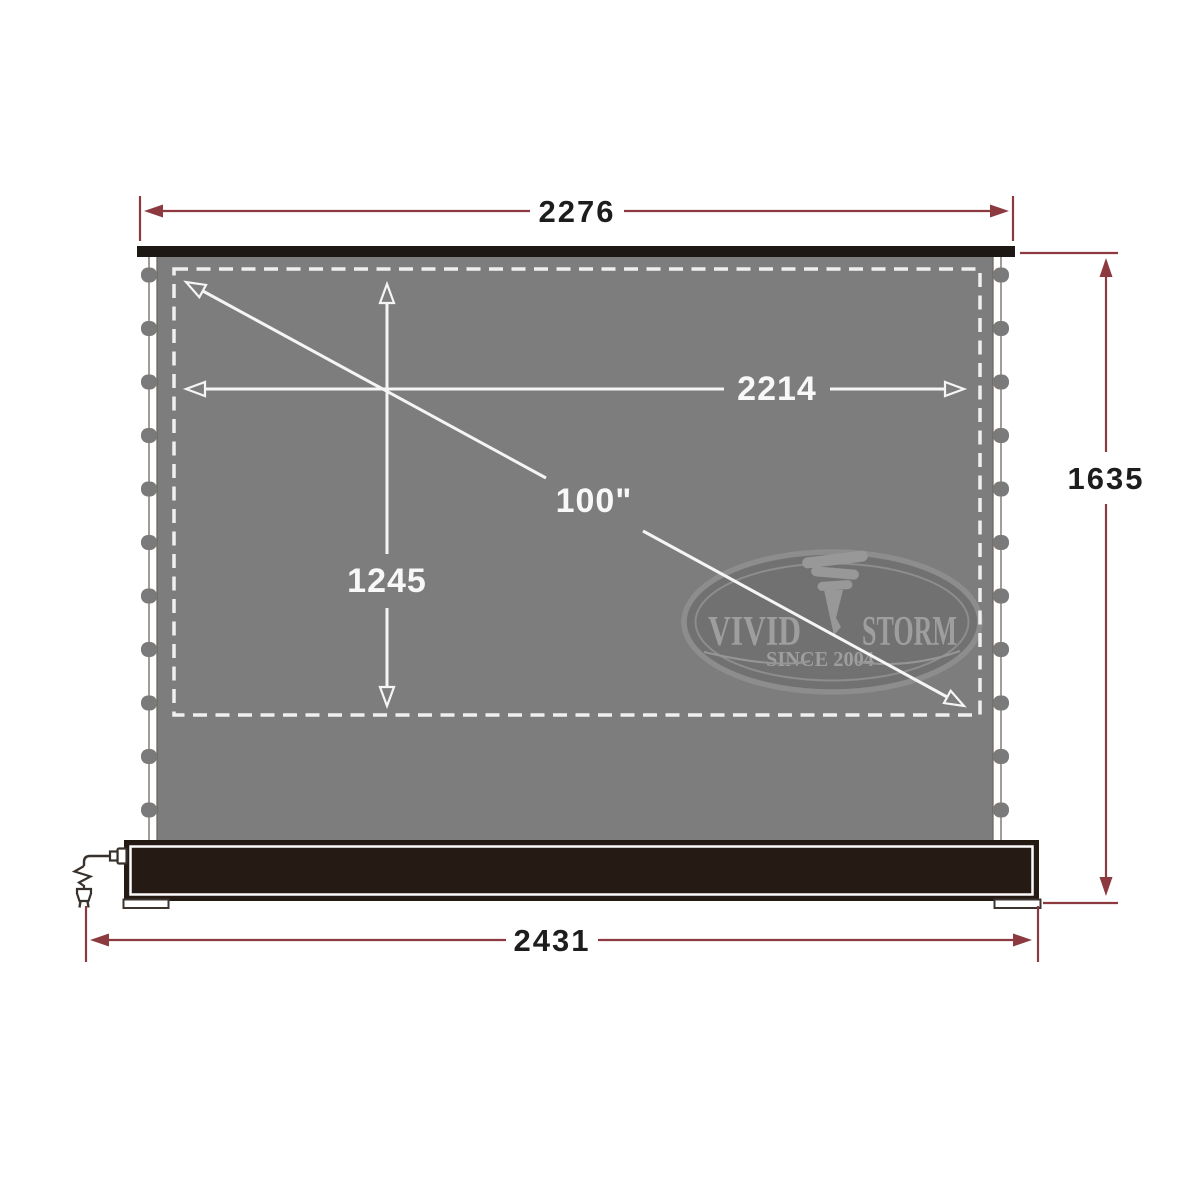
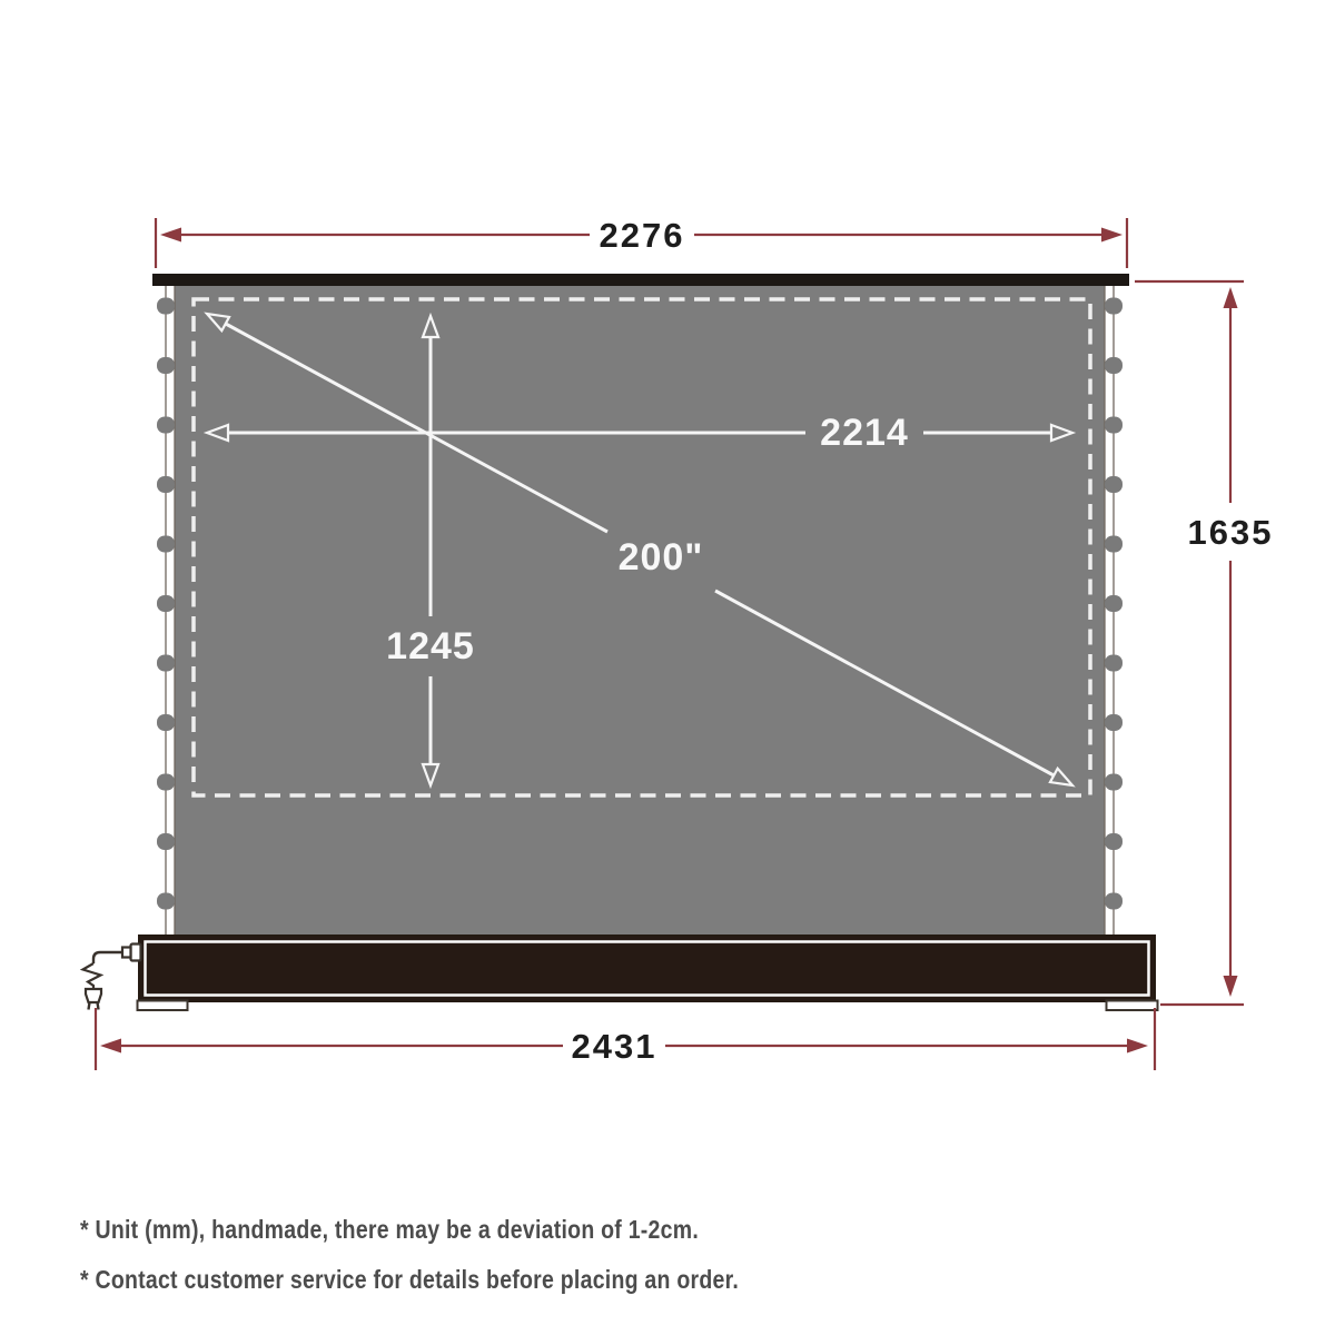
- VIVID
- STORM
- SINCE 2004
  2214
  1245
- 100"
+ 200"
  2276
  1635
  2431
+ * Unit (mm), handmade, there may be a deviation of 1-2cm.
+ * Contact customer service for details before placing an order.
